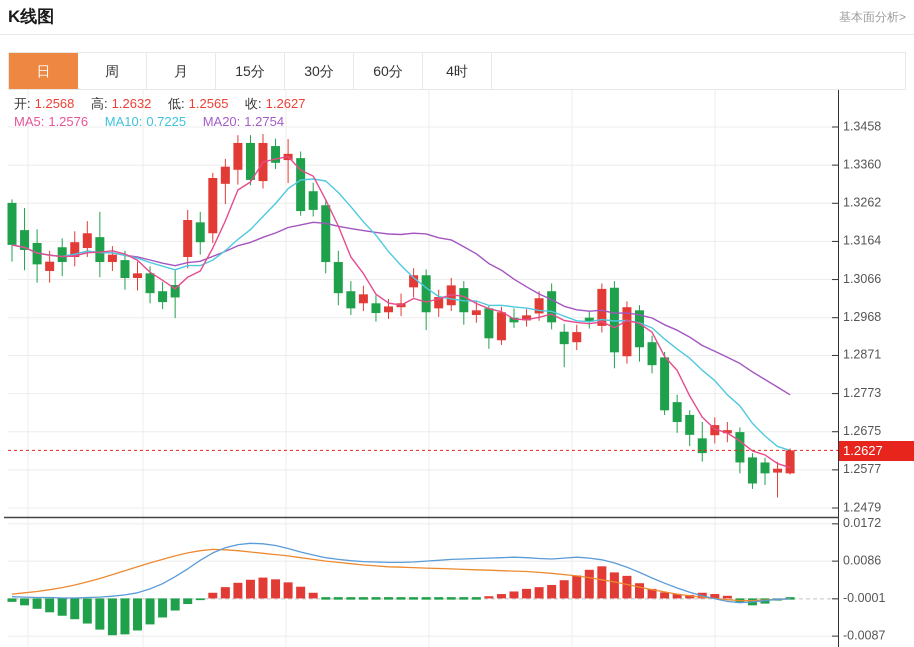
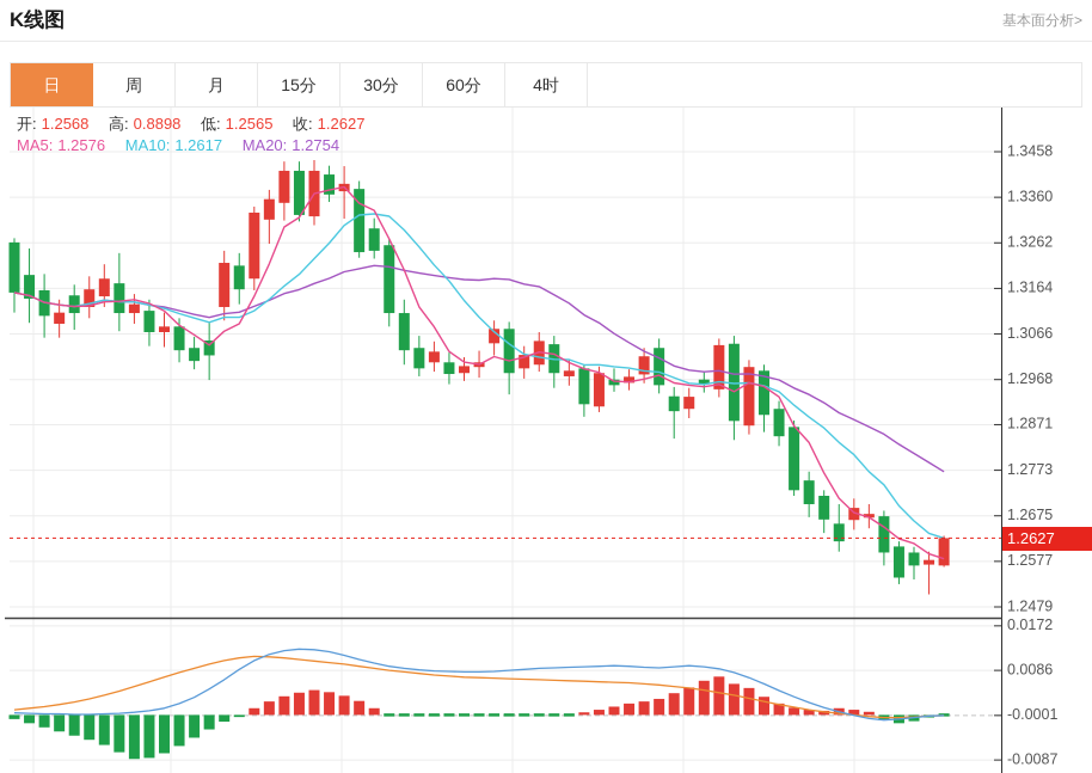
  K线图
  基本面分析>
  日
  周
  月
  15分
  30分
  60分
  4时
  1.3458
  1.3360
  1.3262
  1.3164
  1.3066
  1.2968
  1.2871
  1.2773
  1.2675
  1.2577
  1.2479
  0.0172
  0.0086
  -0.0001
  -0.0087
- 开: 1.2568 高: 1.2632 低: 1.2565 收: 1.2627
+ 开: 1.2568 高: 0.8898 低: 1.2565 收: 1.2627
- MA5: 1.2576 MA10: 0.7225 MA20: 1.2754
+ MA5: 1.2576 MA10: 1.2617 MA20: 1.2754
  1.2627
